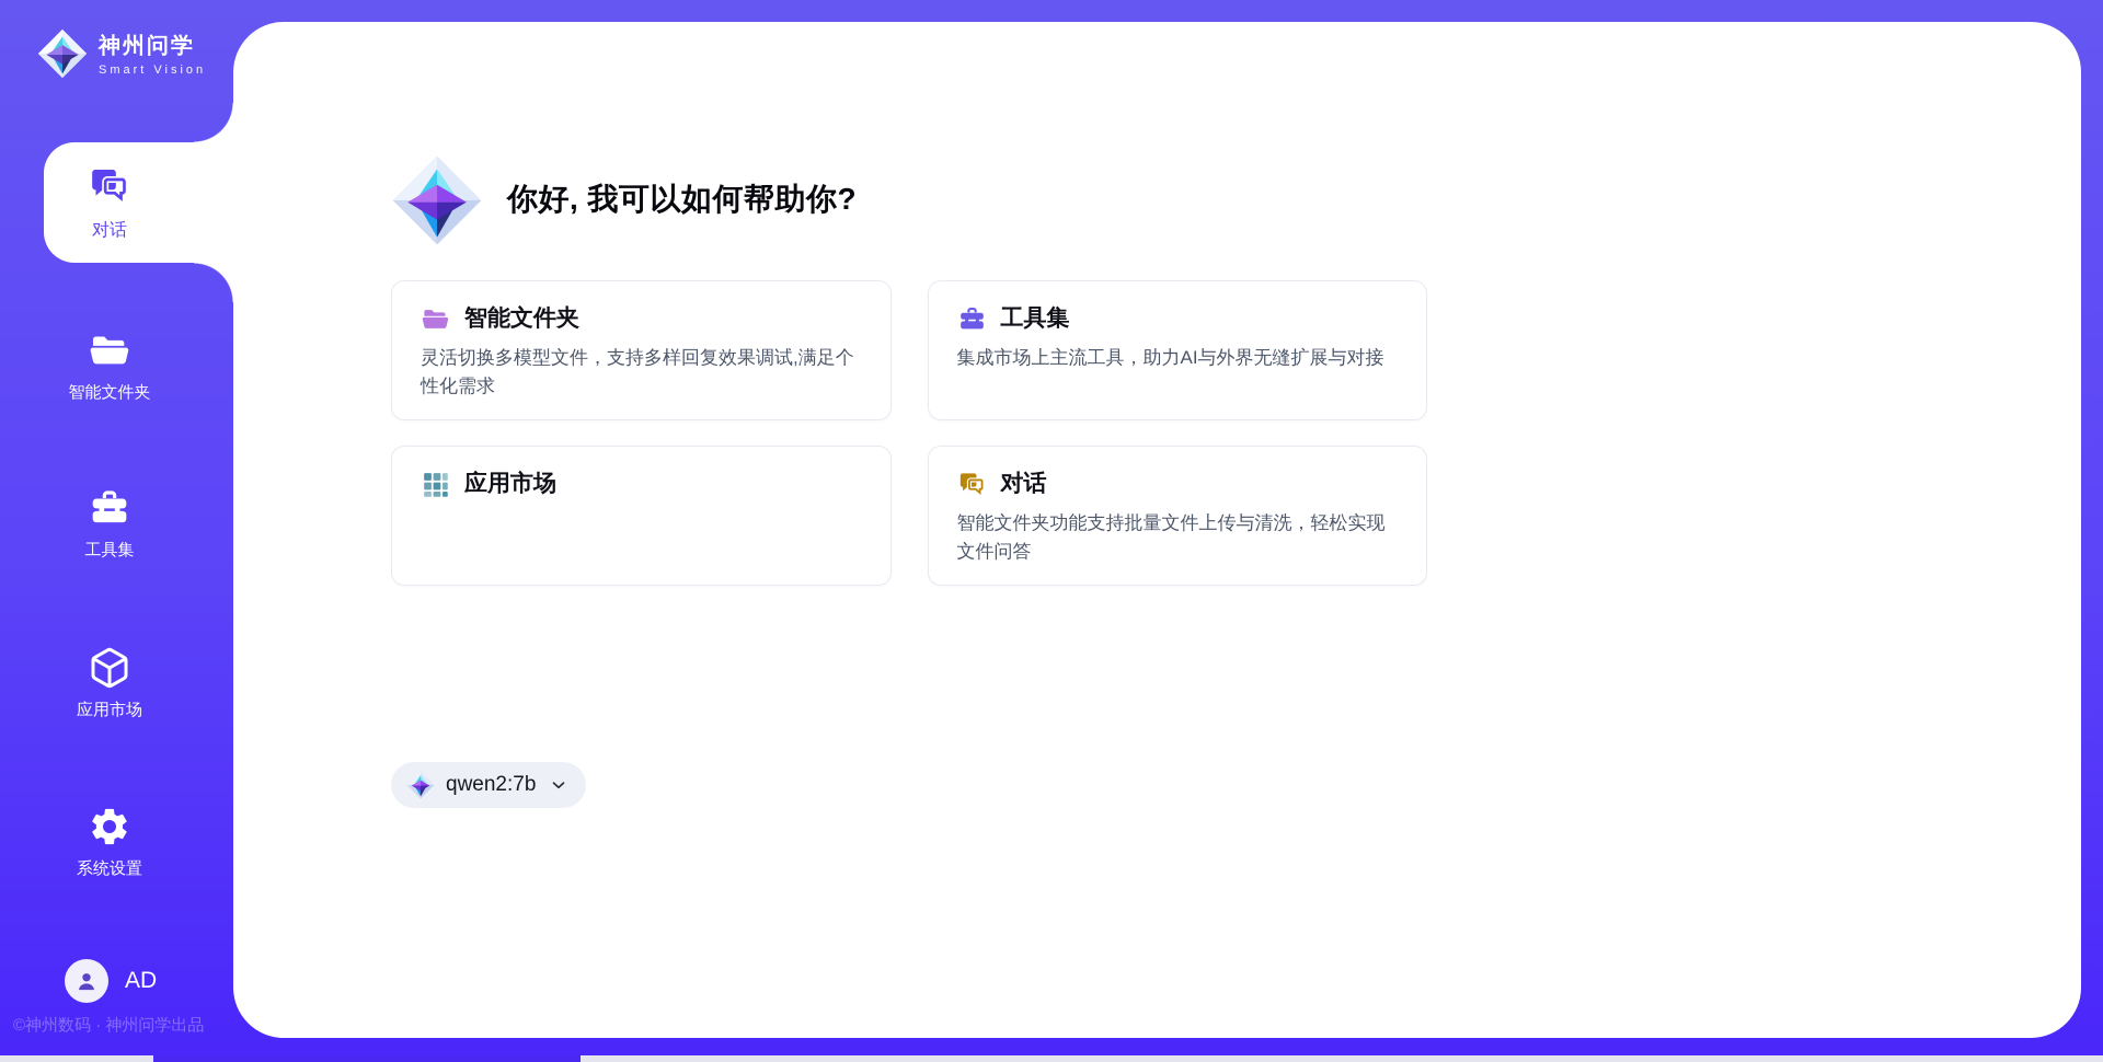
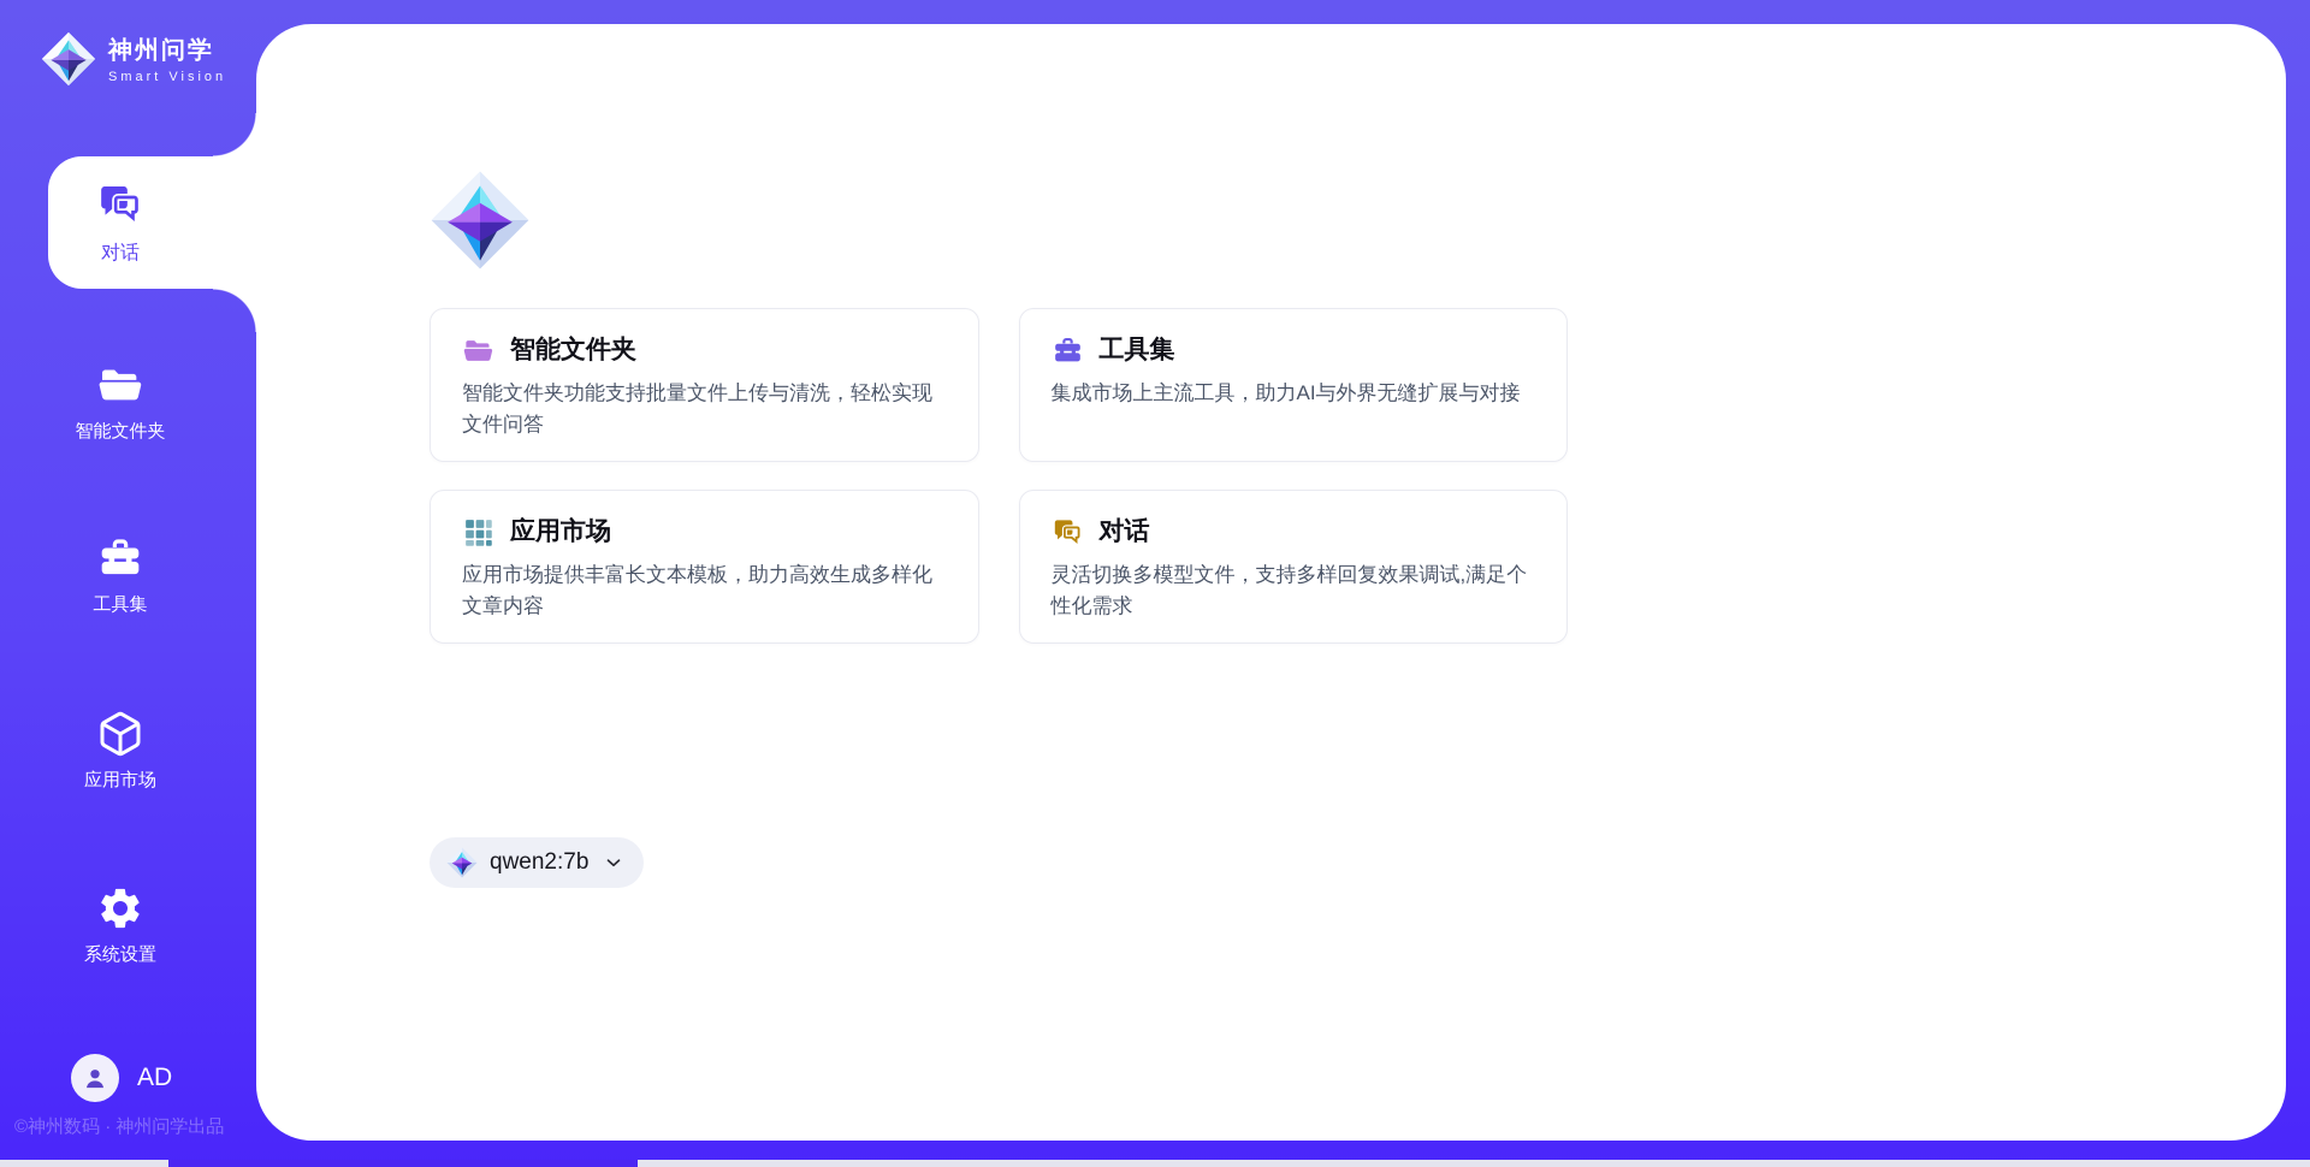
  神州问学
  Smart Vision
  对话
  智能文件夹
  工具集
  应用市场
  系统设置
  AD
  ©神州数码 · 神州问学出品
- 你好, 我可以如何帮助你?
  智能文件夹
- 灵活切换多模型文件，支持多样回复效果调试,满足个性化需求
+ 智能文件夹功能支持批量文件上传与清洗，轻松实现文件问答
  工具集
  集成市场上主流工具，助力AI与外界无缝扩展与对接
  应用市场
+ 应用市场提供丰富长文本模板，助力高效生成多样化文章内容
  对话
- 智能文件夹功能支持批量文件上传与清洗，轻松实现文件问答
+ 灵活切换多模型文件，支持多样回复效果调试,满足个性化需求
  qwen2:7b
